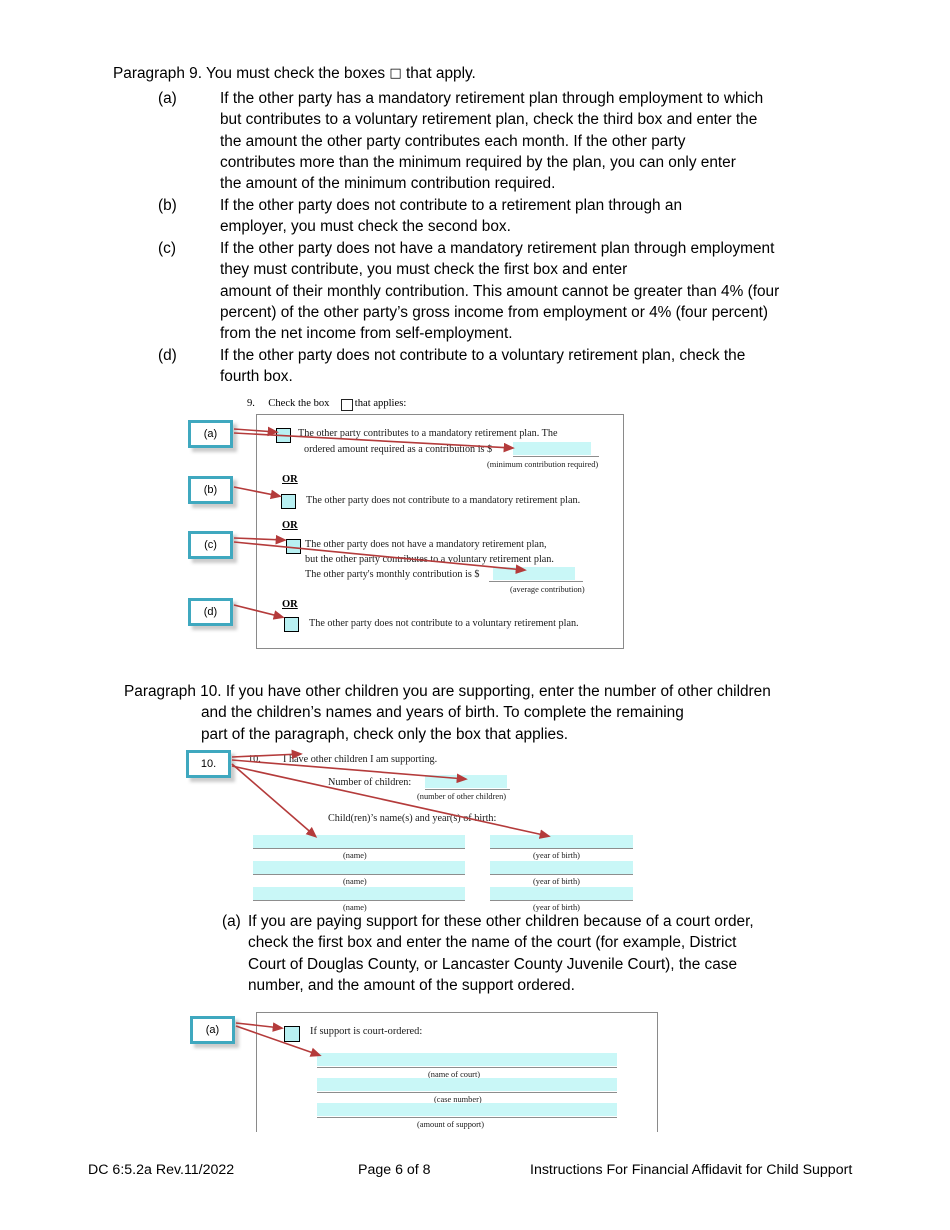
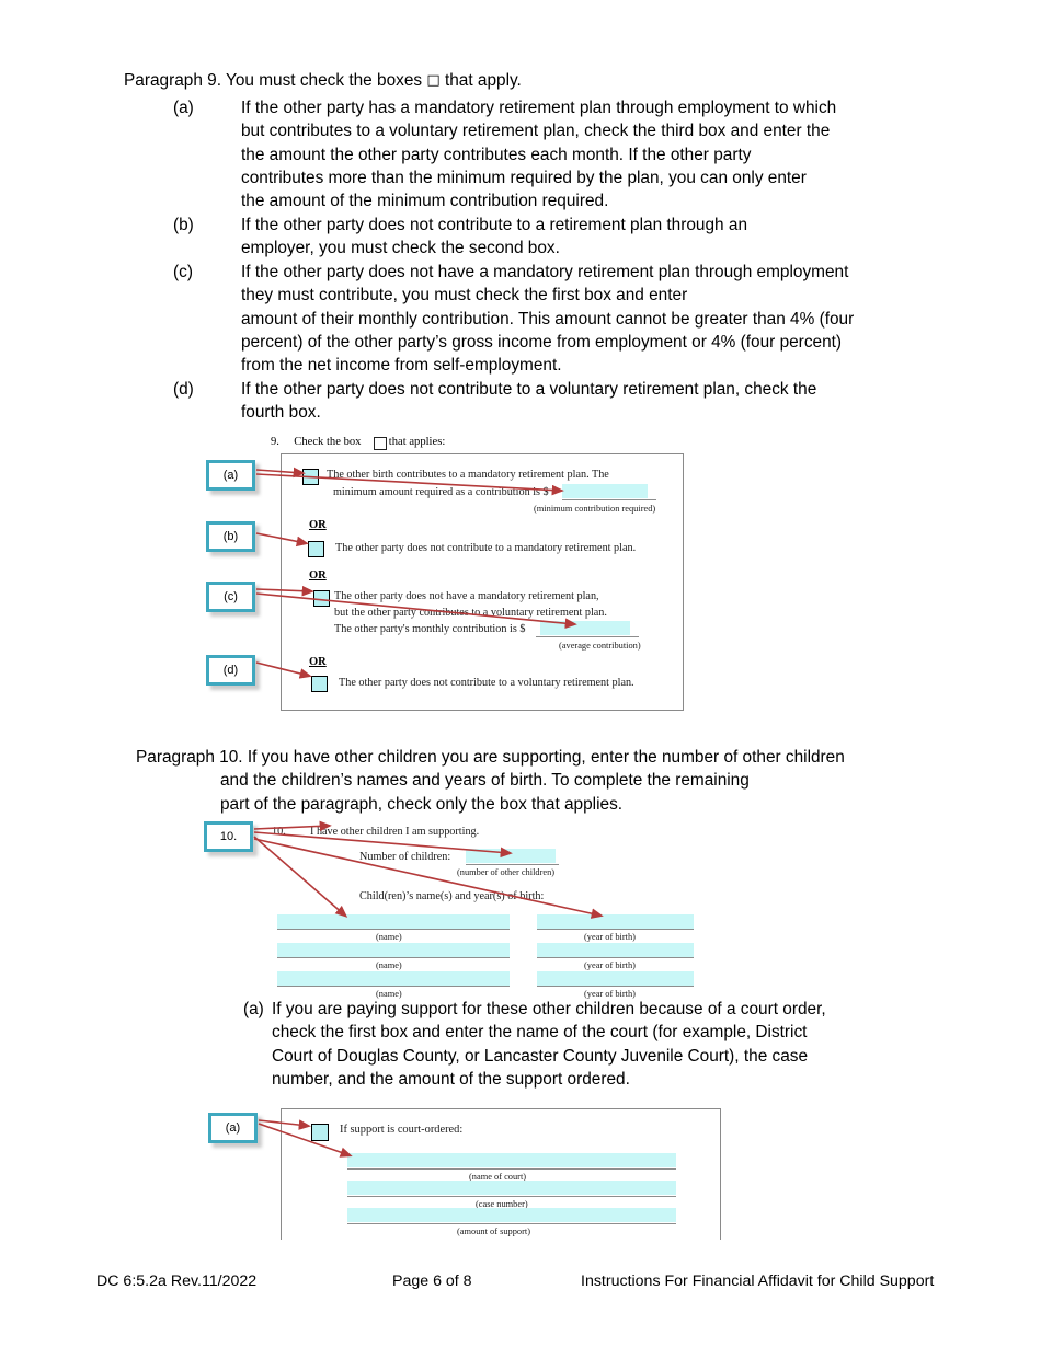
  Paragraph 9. You must check the boxes □ that apply.
  (a)
  If the other party has a mandatory retirement plan through employment to which
  but contributes to a voluntary retirement plan, check the third box and enter the
  the amount the other party contributes each month. If the other party
  contributes more than the minimum required by the plan, you can only enter
  the amount of the minimum contribution required.
  (b)
  If the other party does not contribute to a retirement plan through an
  employer, you must check the second box.
  (c)
  If the other party does not have a mandatory retirement plan through employment
  they must contribute, you must check the first box and enter
  amount of their monthly contribution. This amount cannot be greater than 4% (four
  percent) of the other party’s gross income from employment or 4% (four percent)
  from the net income from self-employment.
  (d)
  If the other party does not contribute to a voluntary retirement plan, check the
  fourth box.
  9. Check the box that applies:
- The other party contributes to a mandatory retirement plan. The
+ The other birth contributes to a mandatory retirement plan. The
- ordered amount required as a contribution is $
+ minimum amount required as a contribution is $
  (minimum contribution required)
  OR
  The other party does not contribute to a mandatory retirement plan.
  OR
  The other party does not have a mandatory retirement plan,
  but the other party contris to a voluntary retirement plan.
  The other party's monthly contribution is $
  (average contribution)
  OR
  The other party does not contribute to a voluntary retirement plan.
  (a)
  (b)
  (c)
  (d)
  Paragraph 10. If you have other children you are supporting, enter the number of other children
  and the children’s names and years of birth. To complete the remaining
  part of the paragraph, check only the box that applies.
  10.
  I have other children I am supporting.
  Number of children:
  (number of other children)
  Child(ren)’s name(s) and year(s) birth:
  (name)
  (year of birth)
  (name)
  (year of birth)
  (name)
  (year of birth)
  10.
  (a)
  If you are paying support for these other children because of a court order,
  check the first box and enter the name of the court (for example, District
  Court of Douglas County, or Lancaster County Juvenile Court), the case
  number, and the amount of the support ordered.
  If support is court-ordered:
  (name of court)
  (case number)
  (amount of support)
  (a)
  DC 6:5.2a Rev.11/2022
  Page 6 of 8
  Instructions For Financial Affidavit for Child Support
